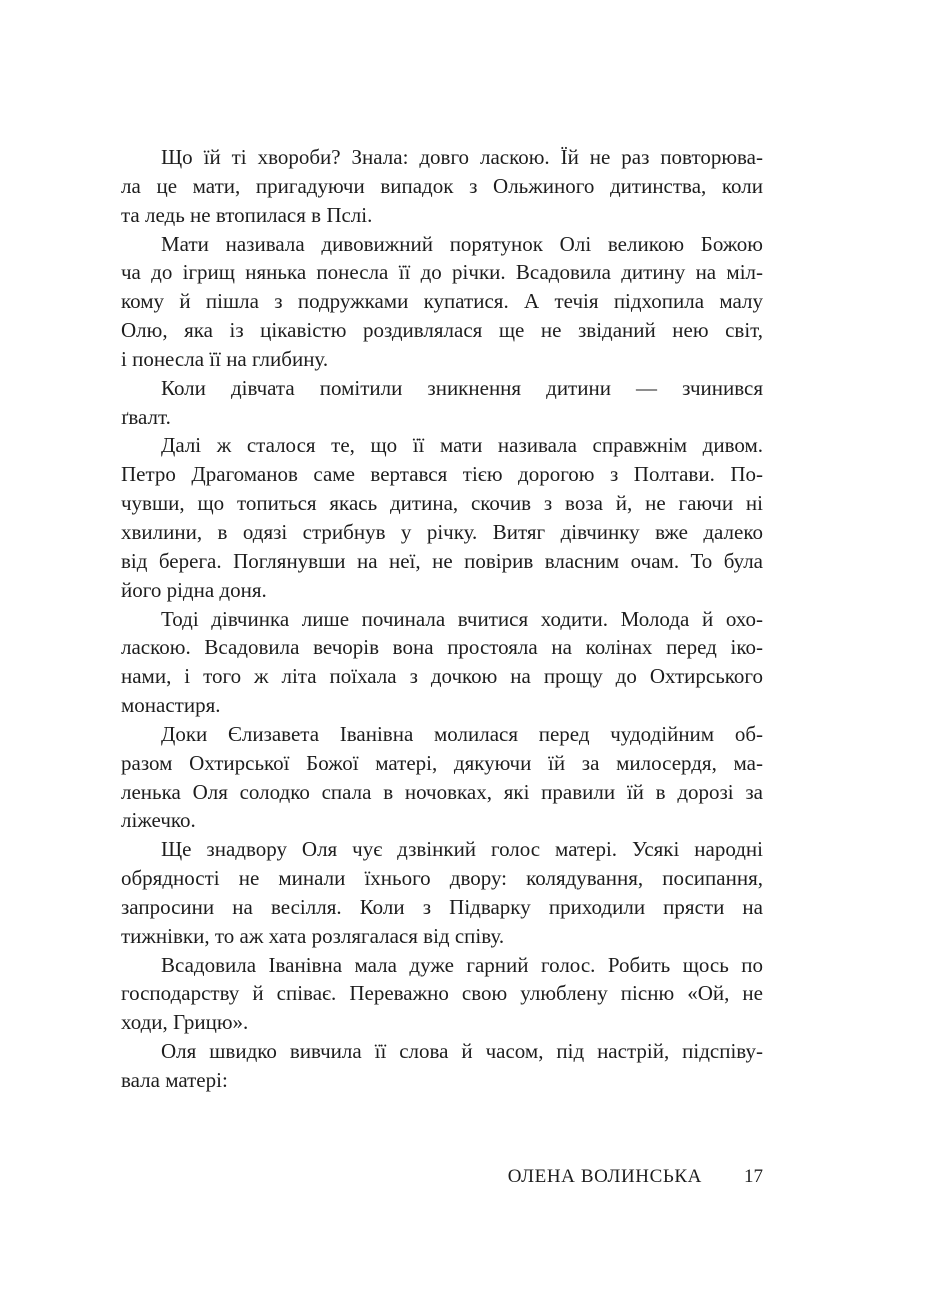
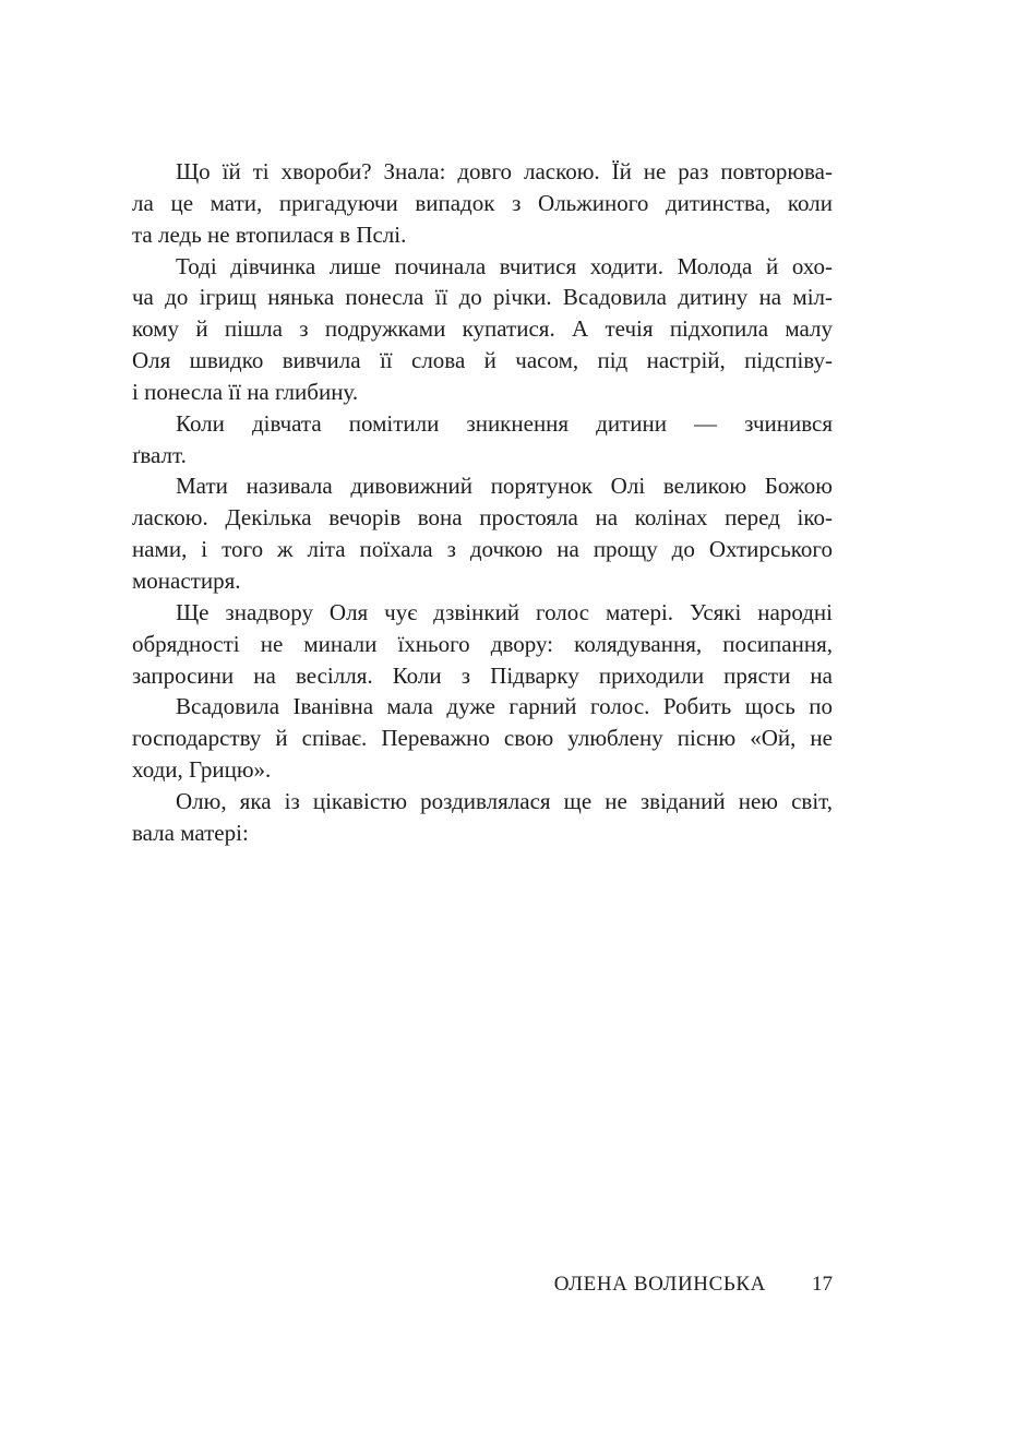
  Що їй ті хвороби? Знала: довго ласкою. Їй не раз повторюва-
  ла це мати, пригадуючи випадок з Ольжиного дитинства, коли
  та ледь не втопилася в Пслі.
- Мати називала дивовижний порятунок Олі великою Божою
+ Тоді дівчинка лише починала вчитися ходити. Молода й охо-
  ча до ігрищ нянька понесла її до річки. Всадовила дитину на міл-
  кому й пішла з подружками купатися. А течія підхопила малу
- Олю, яка із цікавістю роздивлялася ще не звіданий нею світ,
+ Оля швидко вивчила її слова й часом, під настрій, підспіву-
  і понесла її на глибину.
  Коли дівчата помітили зникнення дитини — зчинився
  ґвалт.
- Далі ж сталося те, що її мати називала справжнім дивом.
- Петро Драгоманов саме вертався тією дорогою з Полтави. По-
- чувши, що топиться якась дитина, скочив з воза й, не гаючи ні
- хвилини, в одязі стрибнув у річку. Витяг дівчинку вже далеко
- від берега. Поглянувши на неї, не повірив власним очам. То була
- його рідна доня.
- Тоді дівчинка лише починала вчитися ходити. Молода й охо-
+ Мати називала дивовижний порятунок Олі великою Божою
- ласкою. Всадовила вечорів вона простояла на колінах перед іко-
+ ласкою. Декілька вечорів вона простояла на колінах перед іко-
  нами, і того ж літа поїхала з дочкою на прощу до Охтирського
  монастиря.
- Доки Єлизавета Іванівна молилася перед чудодійним об-
- разом Охтирської Божої матері, дякуючи їй за милосердя, ма-
- ленька Оля солодко спала в ночовках, які правили їй в дорозі за
- ліжечко.
  Ще знадвору Оля чує дзвінкий голос матері. Усякі народні
  обрядності не минали їхнього двору: колядування, посипання,
  запросини на весілля. Коли з Підварку приходили прясти на
- тижнівки, то аж хата розлягалася від співу.
  Всадовила Іванівна мала дуже гарний голос. Робить щось по
  господарству й співає. Переважно свою улюблену пісню «Ой, не
  ходи, Грицю».
- Оля швидко вивчила її слова й часом, під настрій, підспіву-
+ Олю, яка із цікавістю роздивлялася ще не звіданий нею світ,
  вала матері:
  ОЛЕНА ВОЛИНСЬКА 17
